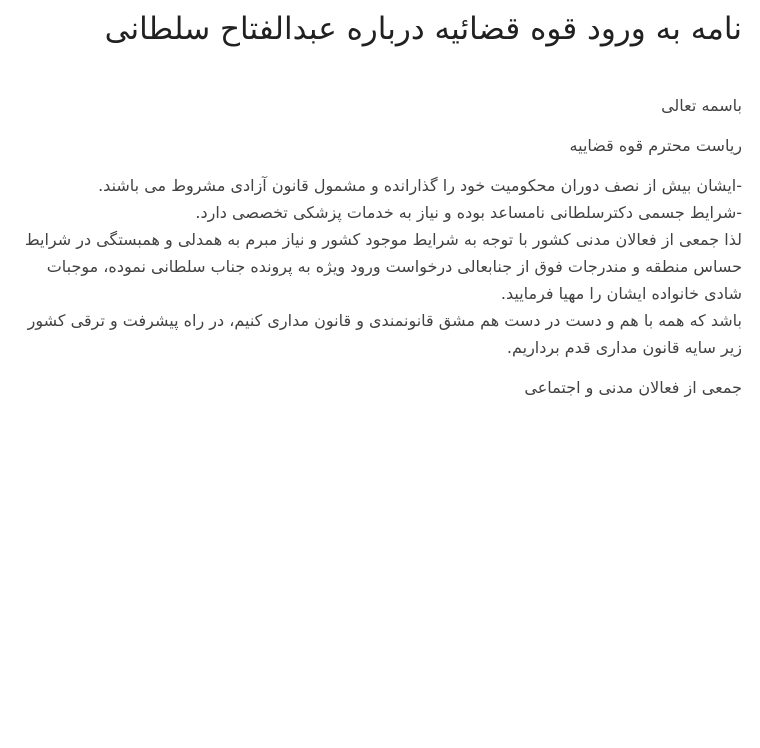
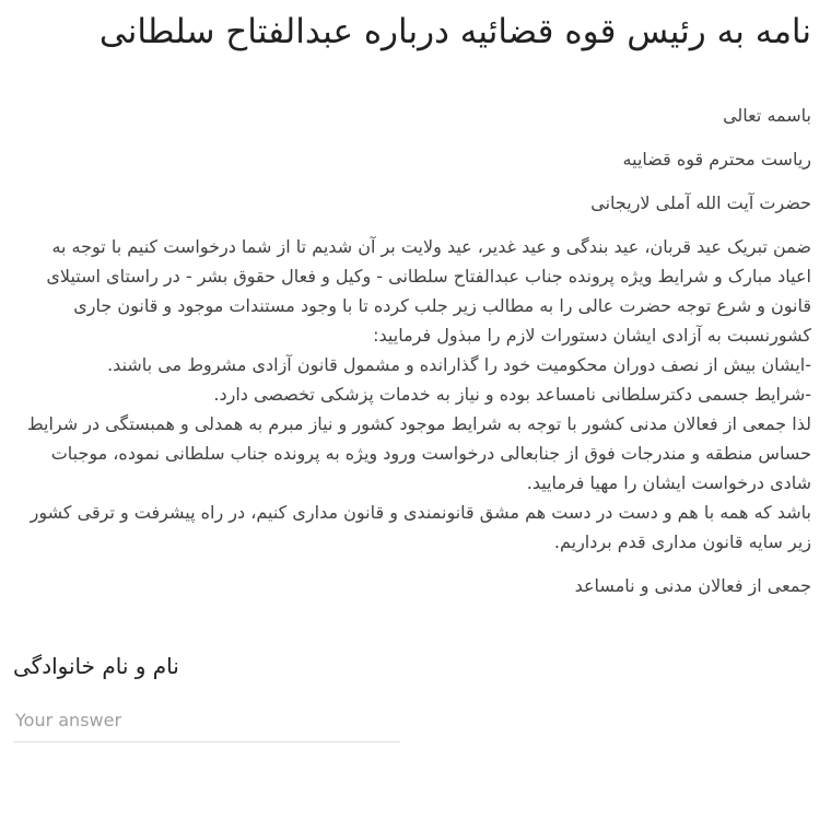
- نامه به ورود قوه قضائیه درباره عبدالفتاح سلطانی
+ نامه به رئیس قوه قضائیه درباره عبدالفتاح سلطانی
  باسمه تعالی
  ریاست محترم قوه قضاییه
+ حضرت آیت الله آملی لاریجانی
+ ضمن تبریک عید قربان، عید بندگی و عید غدیر، عید ولایت بر آن شدیم تا از شما درخواست کنیم با توجه به اعیاد مبارک و شرایط ویژه پرونده جناب عبدالفتاح سلطانی - وکیل و فعال حقوق بشر - در راستای استیلای قانون و شرع توجه حضرت عالی را به مطالب زیر جلب کرده تا با وجود مستندات موجود و قانون جاری کشورنسبت به آزادی ایشان دستورات لازم را مبذول فرمایید:
  -ایشان بیش از نصف دوران محکومیت خود را گذارانده و مشمول قانون آزادی مشروط می باشند.
  -شرایط جسمی دکترسلطانی نامساعد بوده و نیاز به خدمات پزشکی تخصصی دارد.
- لذا جمعی از فعالان مدنی کشور با توجه به شرایط موجود کشور و نیاز مبرم به همدلی و همبستگی در شرایط حساس منطقه و مندرجات فوق از جنابعالی درخواست ورود ویژه به پرونده جناب سلطانی نموده، موجبات شادی خانواده ایشان را مهیا فرمایید.
+ لذا جمعی از فعالان مدنی کشور با توجه به شرایط موجود کشور و نیاز مبرم به همدلی و همبستگی در شرایط حساس منطقه و مندرجات فوق از جنابعالی درخواست ورود ویژه به پرونده جناب سلطانی نموده، موجبات شادی درخواست ایشان را مهیا فرمایید.
  باشد که همه با هم و دست در دست هم مشق قانونمندی و قانون مداری کنیم، در راه پیشرفت و ترقی کشور زیر سایه قانون مداری قدم برداریم.
- جمعی از فعالان مدنی و اجتماعی
+ جمعی از فعالان مدنی و نامساعد
+ نام و نام خانوادگی
+ Your answer
